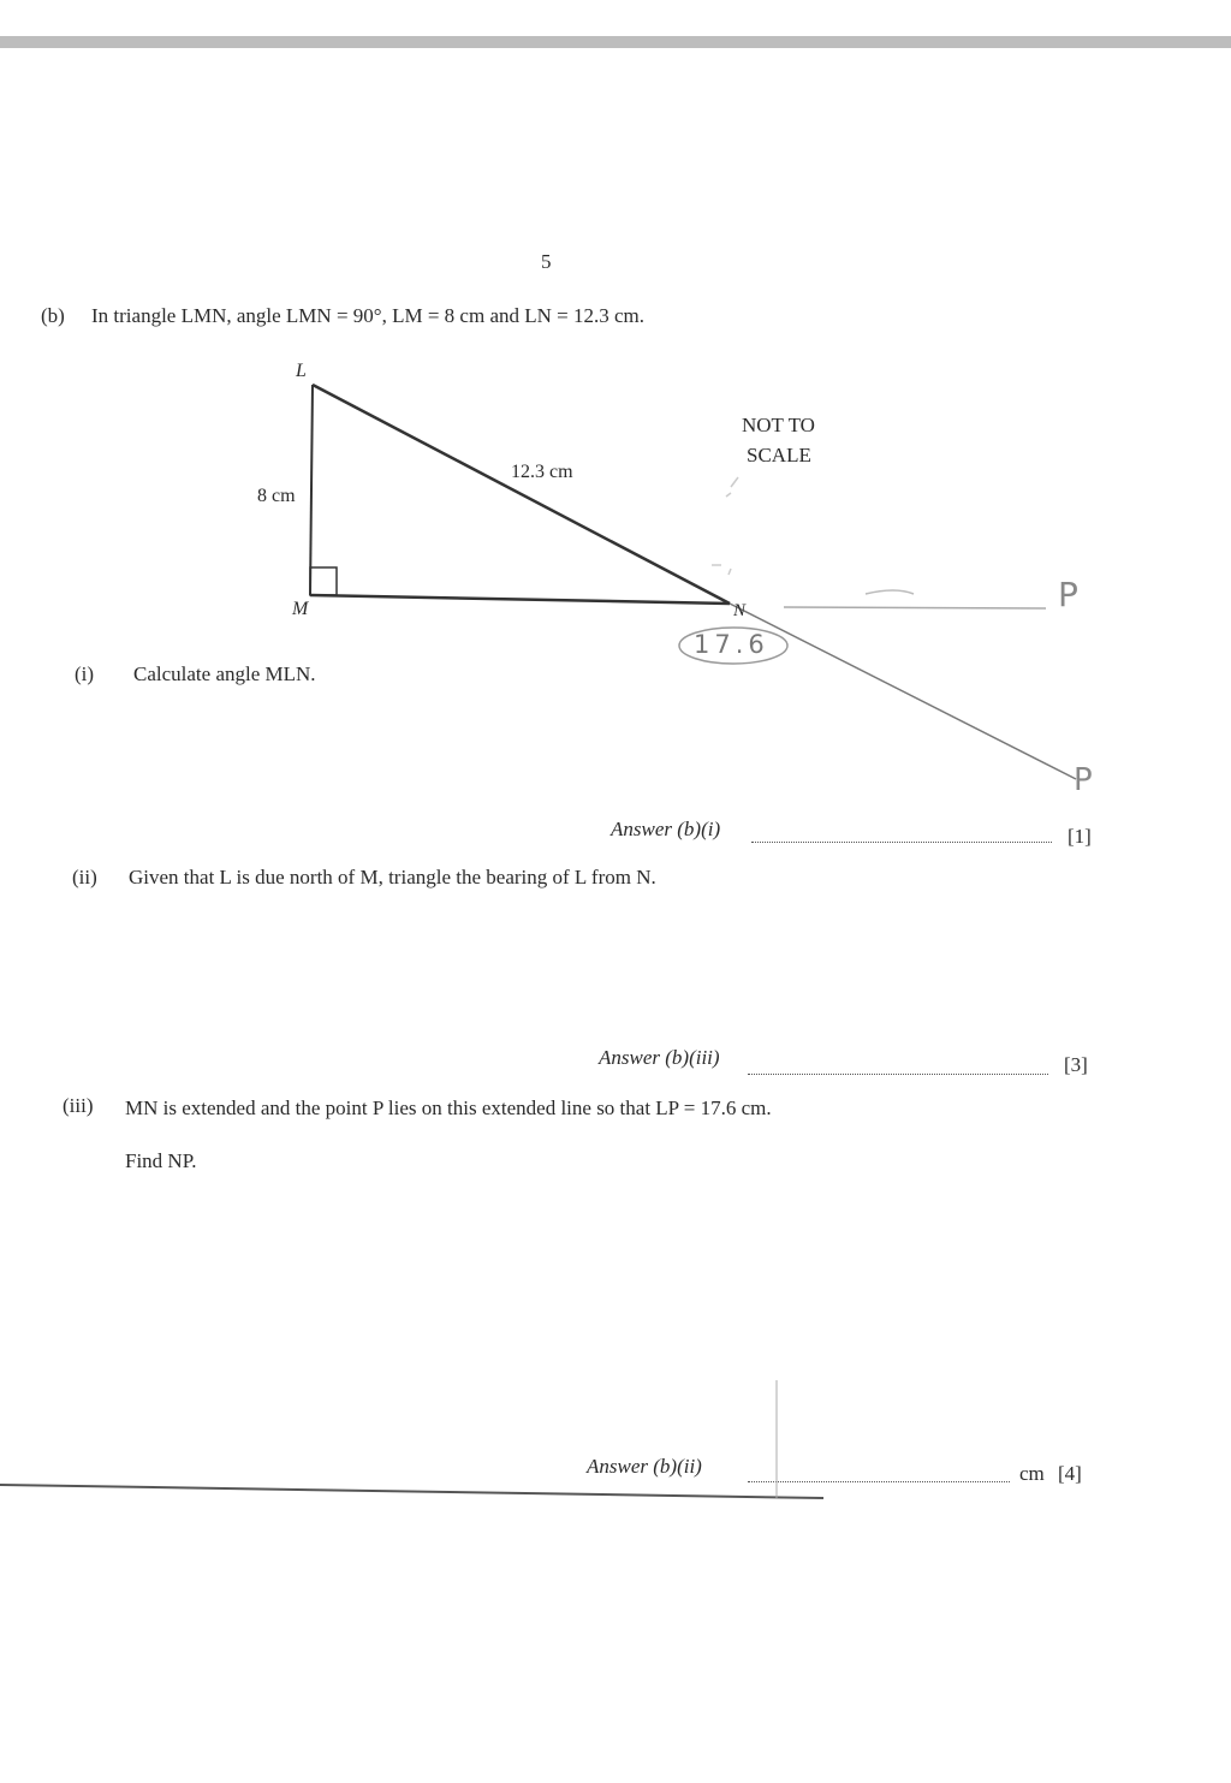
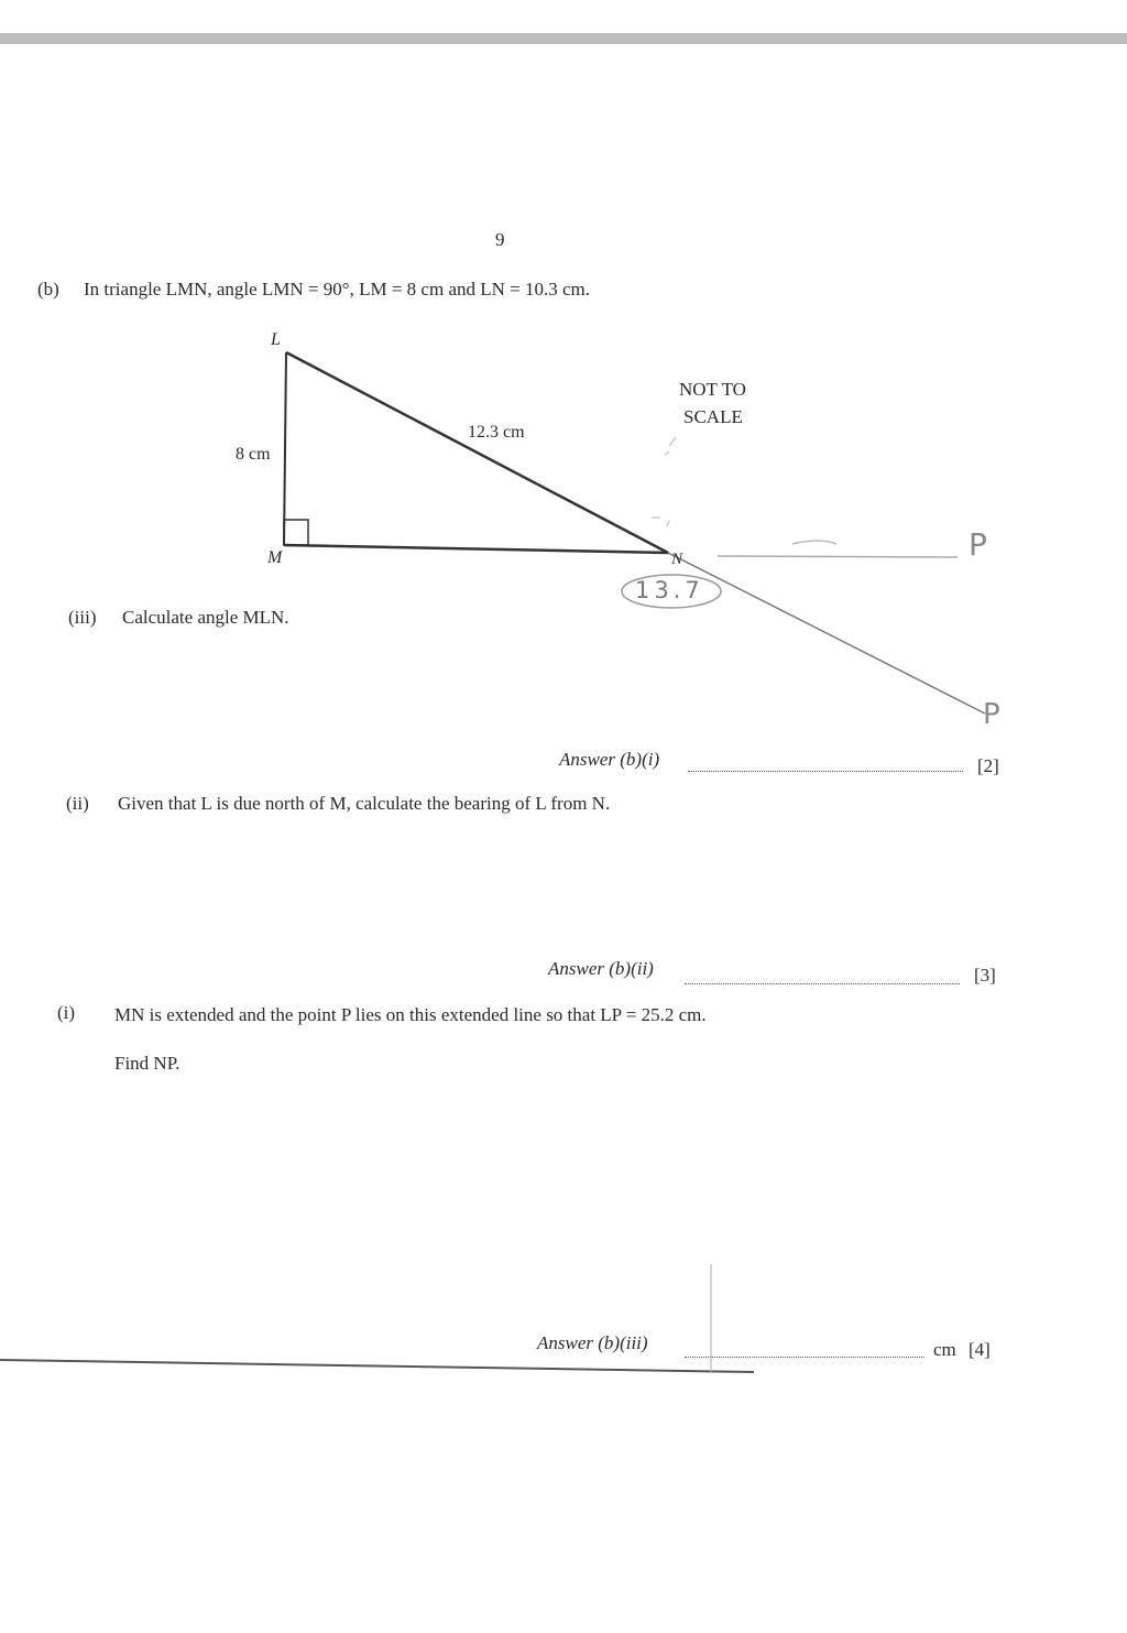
- 5
+ 9
  (b)
- In triangle LMN, angle LMN = 90°, LM = 8 cm and LN = 12.3 cm.
+ In triangle LMN, angle LMN = 90°, LM = 8 cm and LN = 10.3 cm.
  L
  M
  N
  8 cm
  12.3 cm
  NOT TO
  SCALE
- 17.6
+ 13.7
  P
  P
- (i)
+ (iii)
  Calculate angle MLN.
  Answer (b)(i)
- [1]
+ [2]
  (ii)
- Given that L is due north of M, triangle the bearing of L from N.
+ Given that L is due north of M, calculate the bearing of L from N.
- Answer (b)(iii)
+ Answer (b)(ii)
  [3]
- (iii)
+ (i)
- MN is extended and the point P lies on this extended line so that LP = 17.6 cm.
+ MN is extended and the point P lies on this extended line so that LP = 25.2 cm.
  Find NP.
- Answer (b)(ii)
+ Answer (b)(iii)
  cm
  [4]
